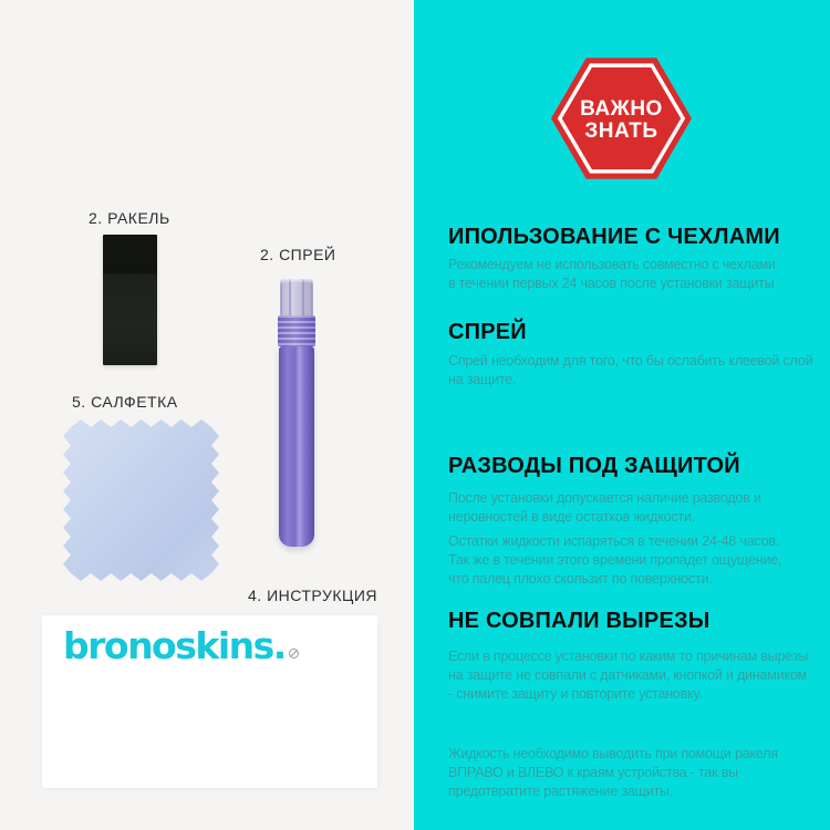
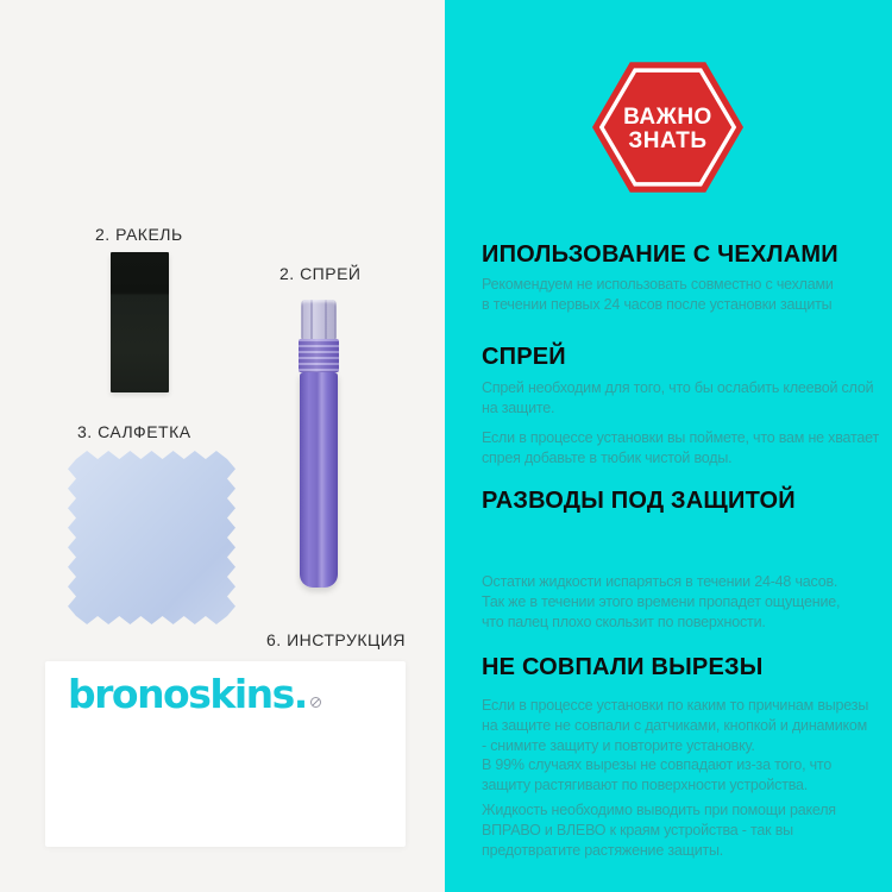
  2. РАКЕЛЬ
  2. СПРЕЙ
- 5. САЛФЕТКА
+ 3. САЛФЕТКА
- 4. ИНСТРУКЦИЯ
+ 6. ИНСТРУКЦИЯ
  bronoskins.
  ВАЖНО
  ЗНАТЬ
  ИПОЛЬЗОВАНИЕ С ЧЕХЛАМИ
  Рекомендуем не использовать совместно с чехлами
  в течении первых 24 часов после установки защиты
  СПРЕЙ
  Спрей необходим для того, что бы ослабить клеевой слой
  на защите.
+ Если в процессе установки вы поймете, что вам не хватает
+ спрея добавьте в тюбик чистой воды.
  РАЗВОДЫ ПОД ЗАЩИТОЙ
- После установки допускается наличие разводов и
- неровностей в виде остатков жидкости.
  Остатки жидкости испаряться в течении 24-48 часов.
  Так же в течении этого времени пропадет ощущение,
  что палец плохо скользит по поверхности.
  НЕ СОВПАЛИ ВЫРЕЗЫ
  Если в процессе установки по каким то причинам вырезы
  на защите не совпали с датчиками, кнопкой и динамиком
  - снимите защиту и повторите установку.
+ В 99% случаях вырезы не совпадают из-за того, что
+ защиту растягивают по поверхности устройства.
  Жидкость необходимо выводить при помощи ракеля
  ВПРАВО и ВЛЕВО к краям устройства - так вы
  предотвратите растяжение защиты.
